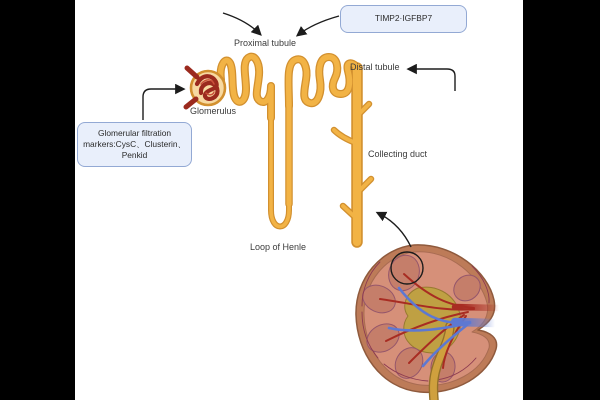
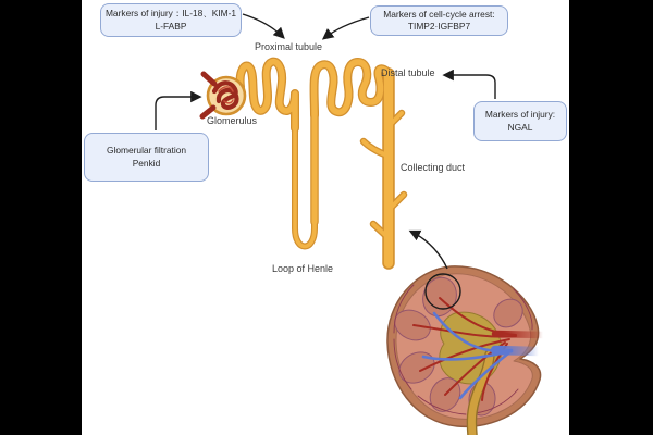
+ Markers of injury：IL-18、KIM-1
+ L-FABP
+ Markers of cell-cycle arrest:
  TIMP2·IGFBP7
  Glomerular filtration
- markers:CysC、Clusterin、
  Penkid
+ Markers of injury:
+ NGAL
  Proximal tubule
  Distal tubule
  Glomerulus
  Collecting duct
  Loop of Henle
